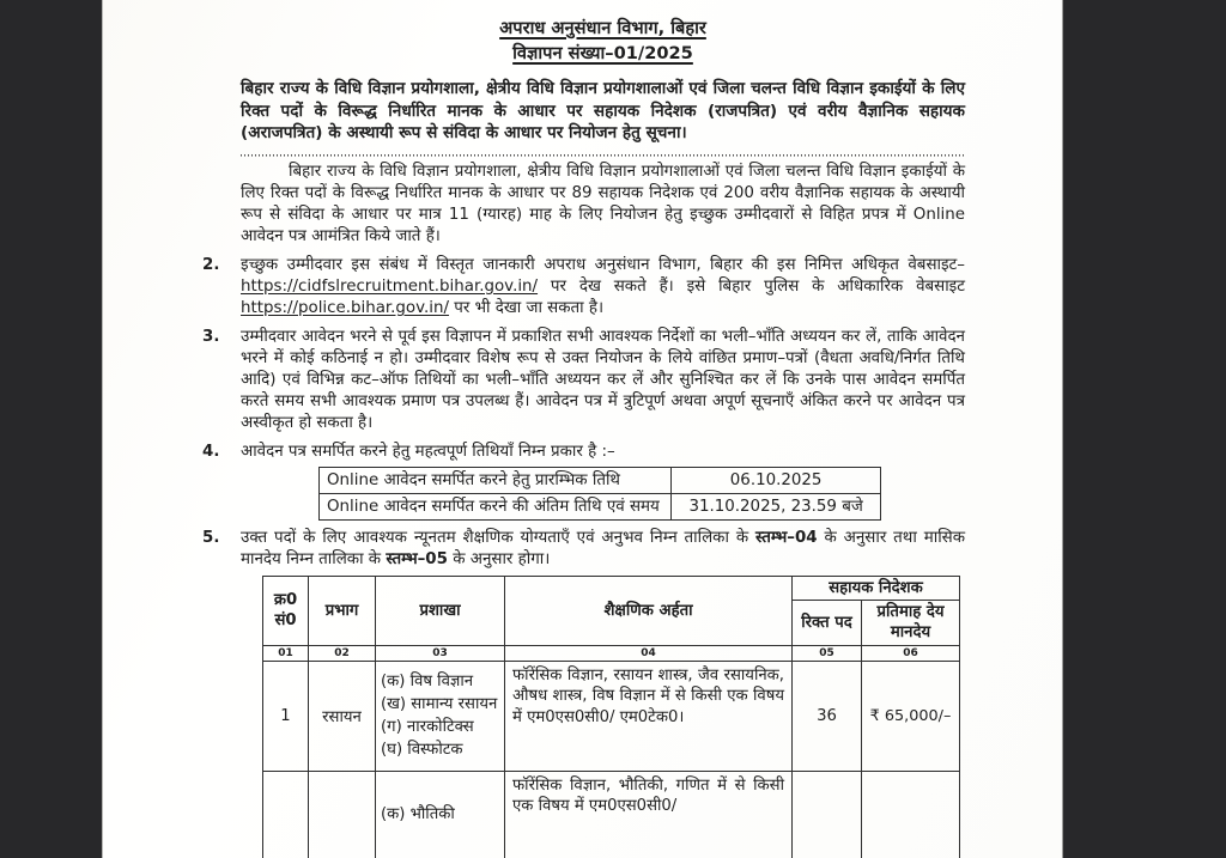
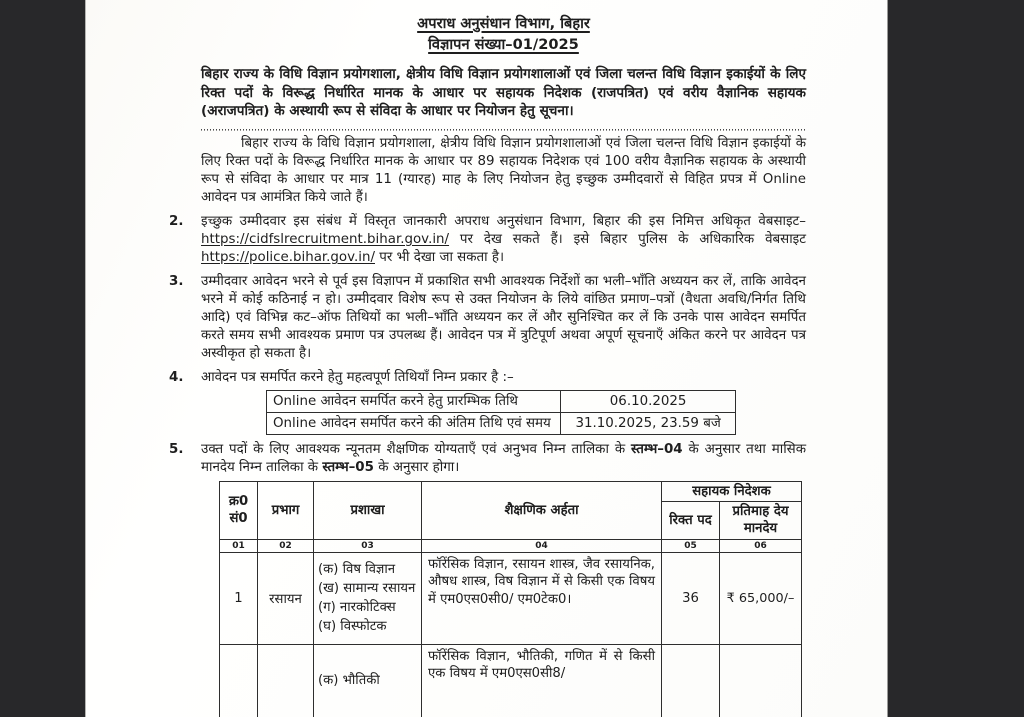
  अपराध अनुसंधान विभाग, बिहार
  विज्ञापन संख्या–01/2025
  बिहार राज्य के विधि विज्ञान प्रयोगशाला, क्षेत्रीय विधि विज्ञान प्रयोगशालाओं एवं जिला चलन्त विधि विज्ञान इकाईयों के लिए रिक्त पदों के विरूद्ध निर्धारित मानक के आधार पर सहायक निदेशक (राजपत्रित) एवं वरीय वैज्ञानिक सहायक (अराजपत्रित) के अस्थायी रूप से संविदा के आधार पर नियोजन हेतु सूचना।
- बिहार राज्य के विधि विज्ञान प्रयोगशाला, क्षेत्रीय विधि विज्ञान प्रयोगशालाओं एवं जिला चलन्त विधि विज्ञान इकाईयों के लिए रिक्त पदों के विरूद्ध निर्धारित मानक के आधार पर 89 सहायक निदेशक एवं 200 वरीय वैज्ञानिक सहायक के अस्थायी रूप से संविदा के आधार पर मात्र 11 (ग्यारह) माह के लिए नियोजन हेतु इच्छुक उम्मीदवारों से विहित प्रपत्र में Online आवेदन पत्र आमंत्रित किये जाते हैं।
+ बिहार राज्य के विधि विज्ञान प्रयोगशाला, क्षेत्रीय विधि विज्ञान प्रयोगशालाओं एवं जिला चलन्त विधि विज्ञान इकाईयों के लिए रिक्त पदों के विरूद्ध निर्धारित मानक के आधार पर 89 सहायक निदेशक एवं 100 वरीय वैज्ञानिक सहायक के अस्थायी रूप से संविदा के आधार पर मात्र 11 (ग्यारह) माह के लिए नियोजन हेतु इच्छुक उम्मीदवारों से विहित प्रपत्र में Online आवेदन पत्र आमंत्रित किये जाते हैं।
  2.
  इच्छुक उम्मीदवार इस संबंध में विस्तृत जानकारी अपराध अनुसंधान विभाग, बिहार की इस निमित्त अधिकृत वेबसाइट– https://cidfslrecruitment.bihar.gov.in/ पर देख सकते हैं। इसे बिहार पुलिस के अधिकारिक वेबसाइट https://police.bihar.gov.in/ पर भी देखा जा सकता है।
  3.
  उम्मीदवार आवेदन भरने से पूर्व इस विज्ञापन में प्रकाशित सभी आवश्यक निर्देशों का भली–भाँति अध्ययन कर लें, ताकि आवेदन भरने में कोई कठिनाई न हो। उम्मीदवार विशेष रूप से उक्त नियोजन के लिये वांछित प्रमाण–पत्रों (वैधता अवधि/निर्गत तिथि आदि) एवं विभिन्न कट–ऑफ तिथियों का भली–भाँति अध्ययन कर लें और सुनिश्चित कर लें कि उनके पास आवेदन समर्पित करते समय सभी आवश्यक प्रमाण पत्र उपलब्ध हैं। आवेदन पत्र में त्रुटिपूर्ण अथवा अपूर्ण सूचनाएँ अंकित करने पर आवेदन पत्र अस्वीकृत हो सकता है।
  4.
  आवेदन पत्र समर्पित करने हेतु महत्वपूर्ण तिथियाँ निम्न प्रकार है :–
  Online आवेदन समर्पित करने हेतु प्रारम्भिक तिथि	06.10.2025
  Online आवेदन समर्पित करने की अंतिम तिथि एवं समय	31.10.2025, 23.59 बजे
  5.
  उक्त पदों के लिए आवश्यक न्यूनतम शैक्षणिक योग्यताएँ एवं अनुभव निम्न तालिका के स्तम्भ–04 के अनुसार तथा मासिक मानदेय निम्न तालिका के स्तम्भ–05 के अनुसार होगा।
  क्र0 सं0	प्रभाग	प्रशाखा	शैक्षणिक अर्हता	सहायक निदेशक
  रिक्त पद	प्रतिमाह देय मानदेय
  01	02	03	04	05	06
  1	रसायन	(क) विष विज्ञान (ख) सामान्य रसायन (ग) नारकोटिक्स (घ) विस्फोटक	फॉरेंसिक विज्ञान, रसायन शास्त्र, जैव रसायनिक, औषध शास्त्र, विष विज्ञान में से किसी एक विषय में एम0एस0सी0/ एम0टेक0।	36	₹ 65,000/–
- 		(क) भौतिकी	फॉरेंसिक विज्ञान, भौतिकी, गणित में से किसी एक विषय में एम0एस0सी0/
+ 		(क) भौतिकी	फॉरेंसिक विज्ञान, भौतिकी, गणित में से किसी एक विषय में एम0एस0सी8/
